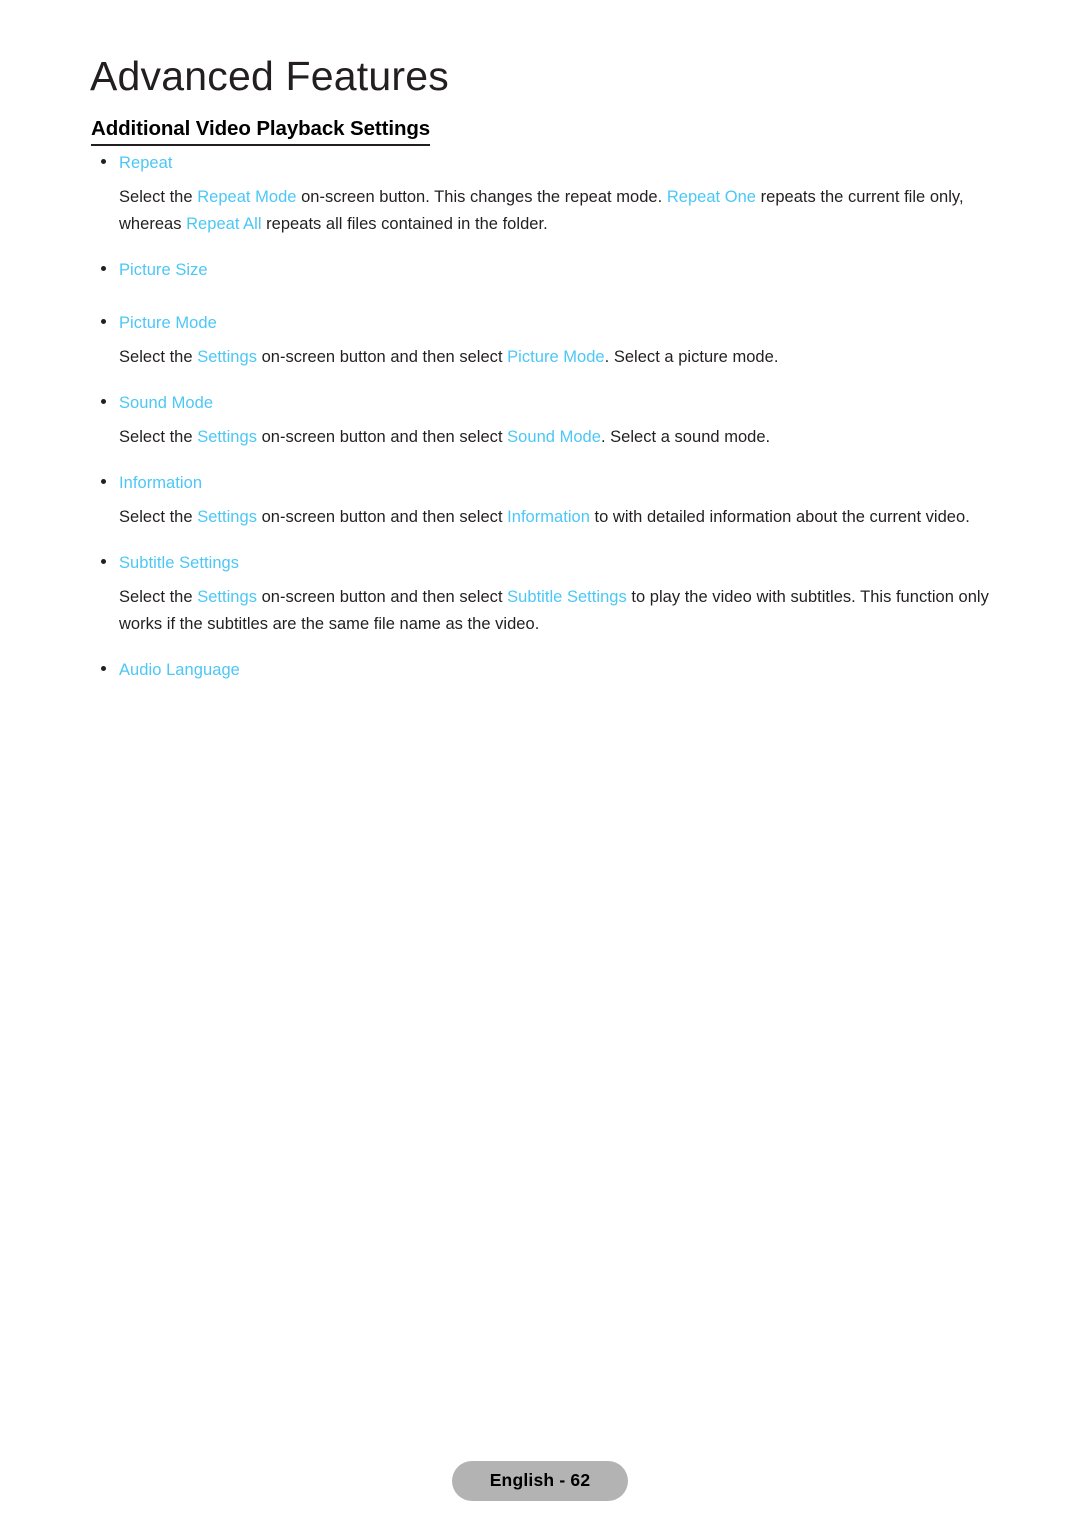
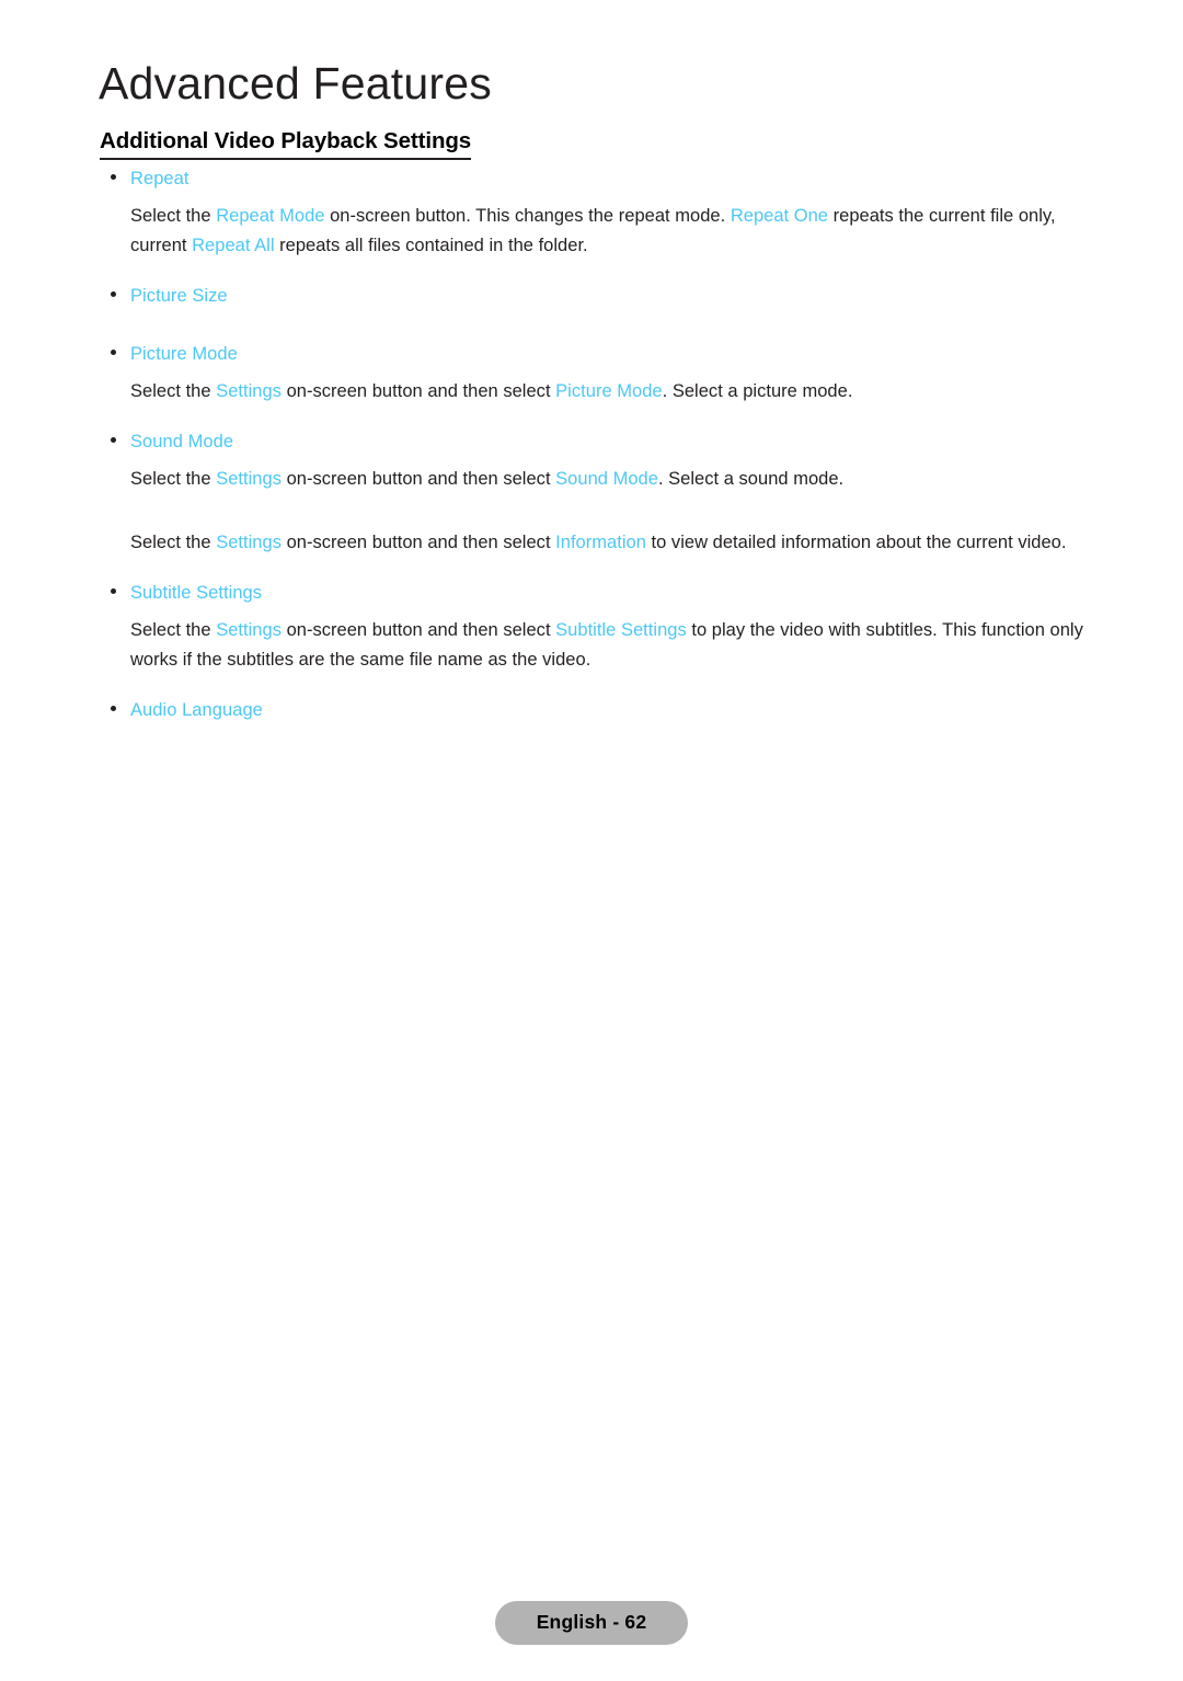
  Advanced Features
  Additional Video Playback Settings
  Repeat
- Select the Repeat Mode on-screen button. This changes the repeat mode. Repeat One repeats the current file only, whereas Repeat All repeats all files contained in the folder.
+ Select the Repeat Mode on-screen button. This changes the repeat mode. Repeat One repeats the current file only, current Repeat All repeats all files contained in the folder.
  Picture Size
  Picture Mode
  Select the Settings on-screen button and then select Picture Mode. Select a picture mode.
  Sound Mode
  Select the Settings on-screen button and then select Sound Mode. Select a sound mode.
- Information
- Select the Settings on-screen button and then select Information to with detailed information about the current video.
+ Select the Settings on-screen button and then select Information to view detailed information about the current video.
  Subtitle Settings
  Select the Settings on-screen button and then select Subtitle Settings to play the video with subtitles. This function only works if the subtitles are the same file name as the video.
  Audio Language
  English - 62
